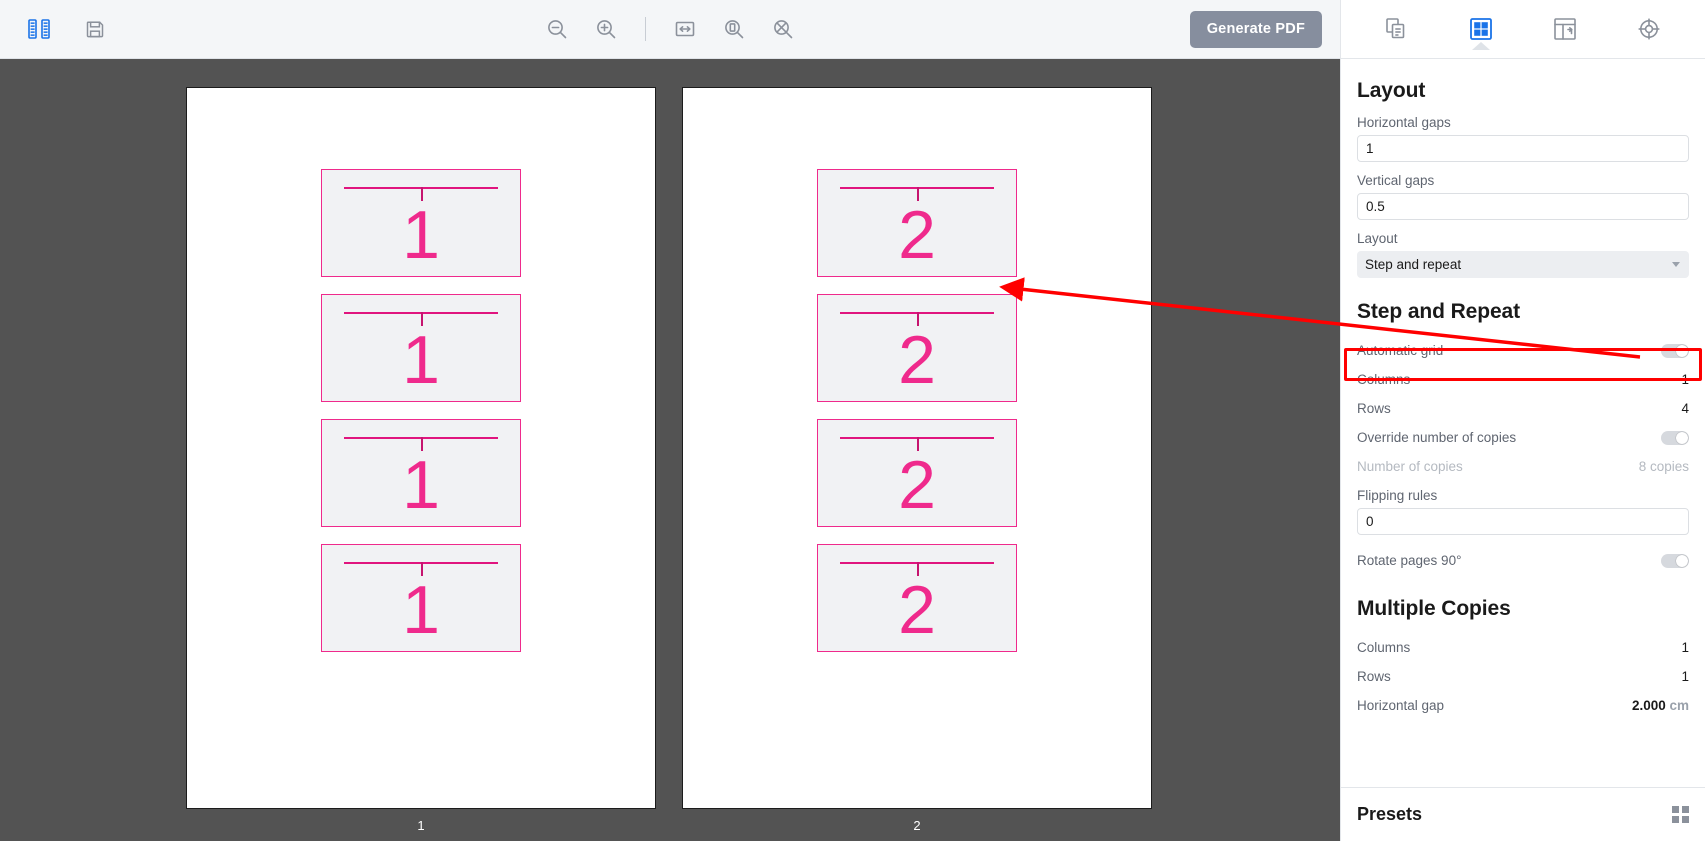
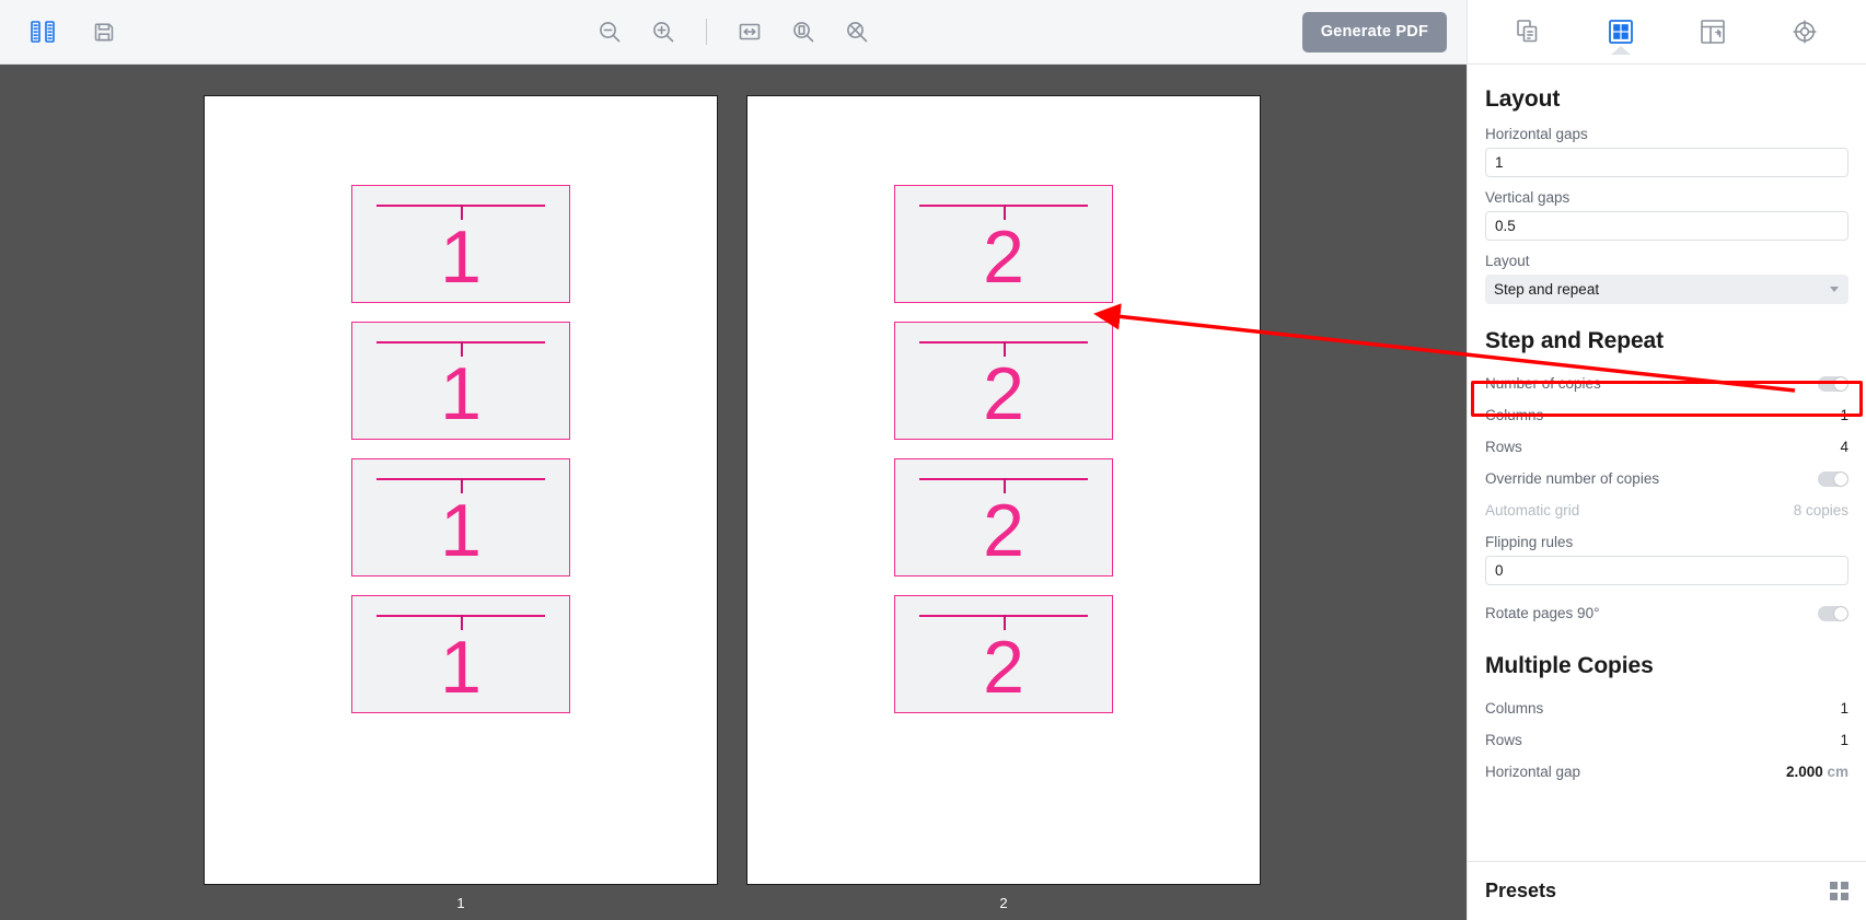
  Generate PDF
  1
  1
  1
  1
  1
  2
  2
  2
  2
  2
  Layout
  Horizontal gaps
  1
  Vertical gaps
  0.5
  Layout
  Step and repeat
  Step and Repeat
- Automatic grid
+ Number of copies
  Columns
  1
  Rows
  4
  Override number of copies
- Number of copies
+ Automatic grid
  8 copies
  Flipping rules
  0
  Rotate pages 90°
  Multiple Copies
  Columns
  1
  Rows
  1
  Horizontal gap
  2.000 cm
  Presets
